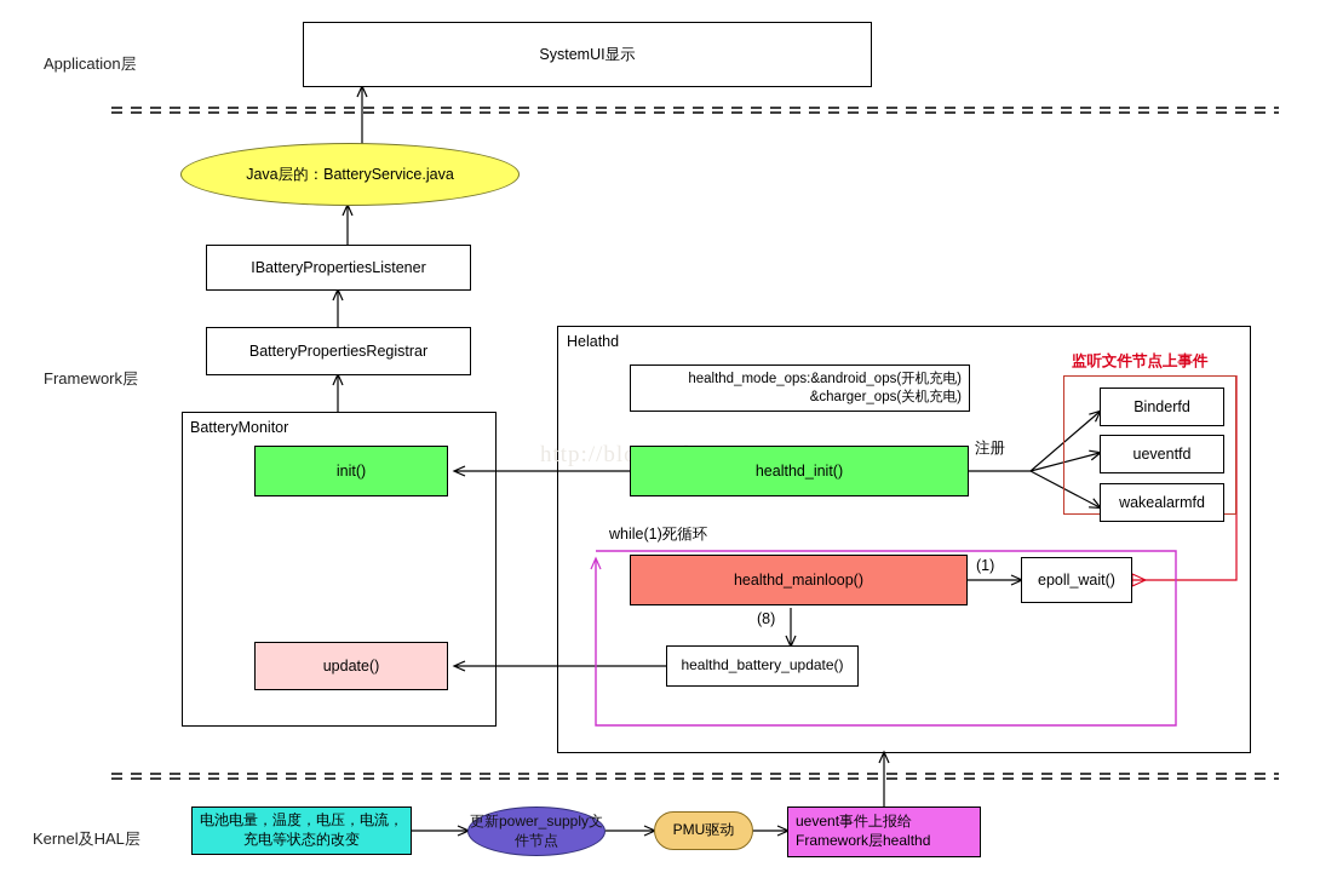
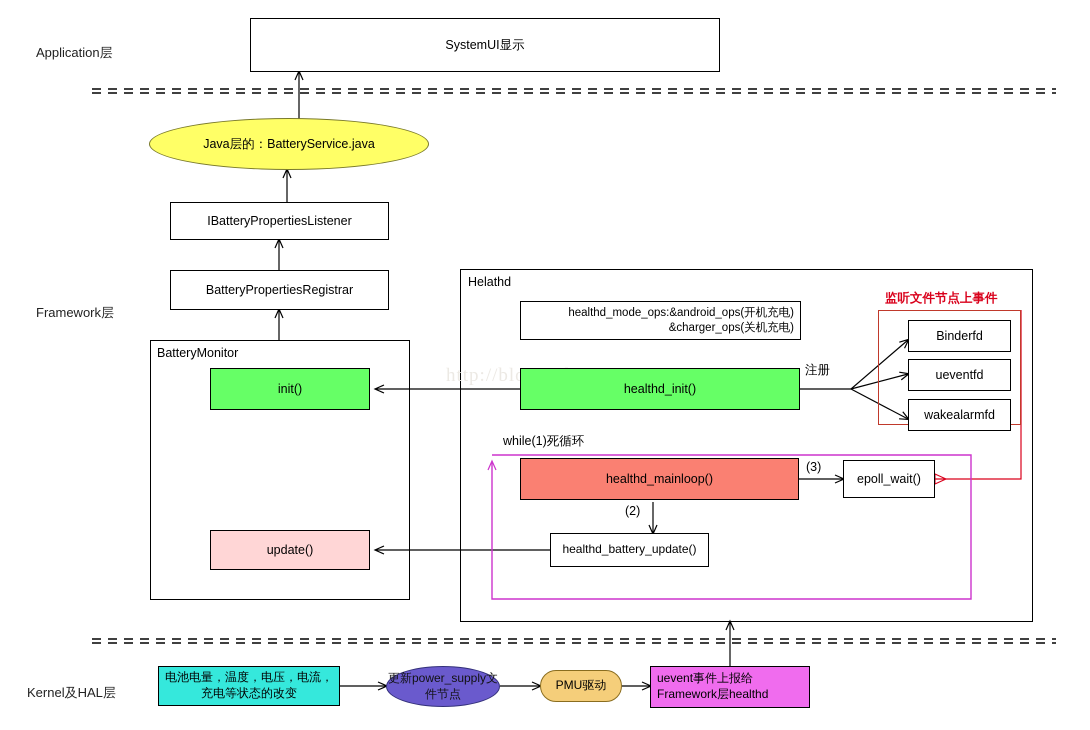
  Application层
  Framework层
  Kernel及HAL层
  SystemUI显示
  Java层的：BatteryService.java
  IBatteryPropertiesListener
  BatteryPropertiesRegistrar
  BatteryMonitor
  init()
  update()
  Helathd
  healthd_mode_ops:&android_ops(开机充电)
  &charger_ops(关机充电)
  healthd_init()
  注册
  监听文件节点上事件
  Binderfd
  ueventfd
  wakealarmfd
  while(1)死循环
  healthd_mainloop()
- (1)
+ (3)
  epoll_wait()
- (8)
+ (2)
  healthd_battery_update()
  电池电量，温度，电压，电流，充电等状态的改变
  更新power_supply文件节点
  PMU驱动
  uevent事件上报给Framework层healthd
